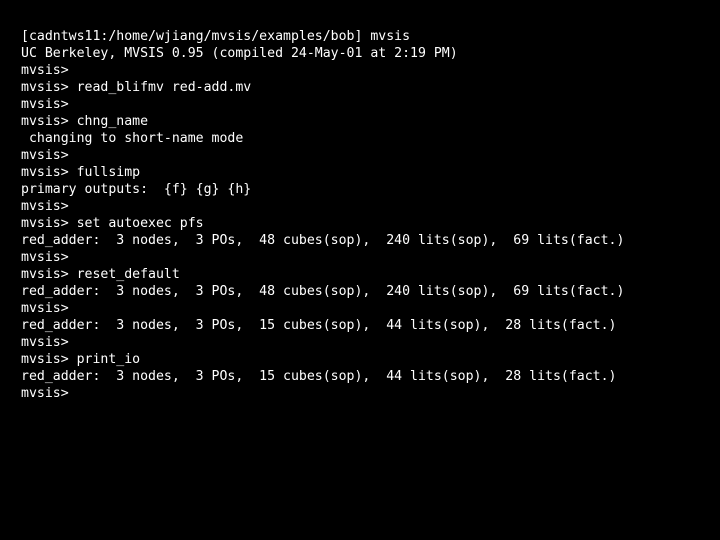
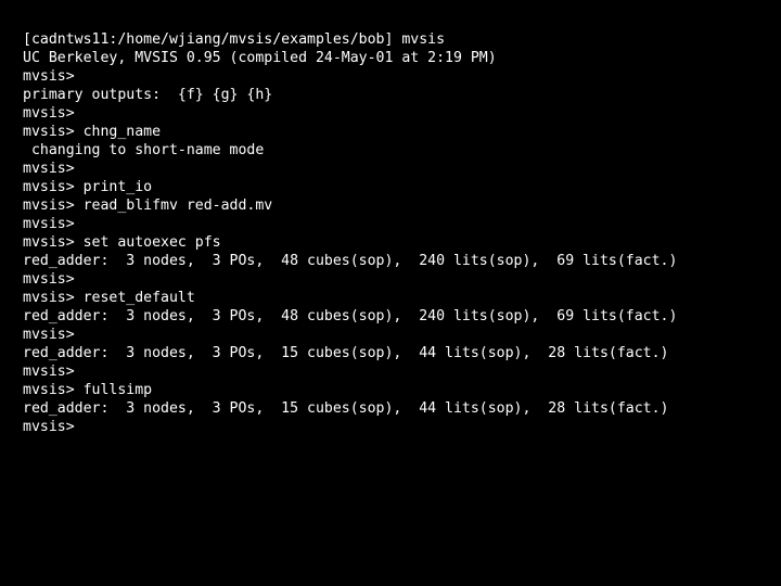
  [cadntws11:/home/wjiang/mvsis/examples/bob] mvsis
  UC Berkeley, MVSIS 0.95 (compiled 24-May-01 at 2:19 PM)
  mvsis>
- mvsis> read_blifmv red-add.mv
+ primary outputs: {f} {g} {h}
  mvsis>
  mvsis> chng_name
  changing to short-name mode
  mvsis>
- mvsis> fullsimp
+ mvsis> print_io
- primary outputs: {f} {g} {h}
+ mvsis> read_blifmv red-add.mv
  mvsis>
  mvsis> set autoexec pfs
  red_adder: 3 nodes, 3 POs, 48 cubes(sop), 240 lits(sop), 69 lits(fact.)
  mvsis>
  mvsis> reset_default
  red_adder: 3 nodes, 3 POs, 48 cubes(sop), 240 lits(sop), 69 lits(fact.)
  mvsis>
  red_adder: 3 nodes, 3 POs, 15 cubes(sop), 44 lits(sop), 28 lits(fact.)
  mvsis>
- mvsis> print_io
+ mvsis> fullsimp
  red_adder: 3 nodes, 3 POs, 15 cubes(sop), 44 lits(sop), 28 lits(fact.)
  mvsis>
